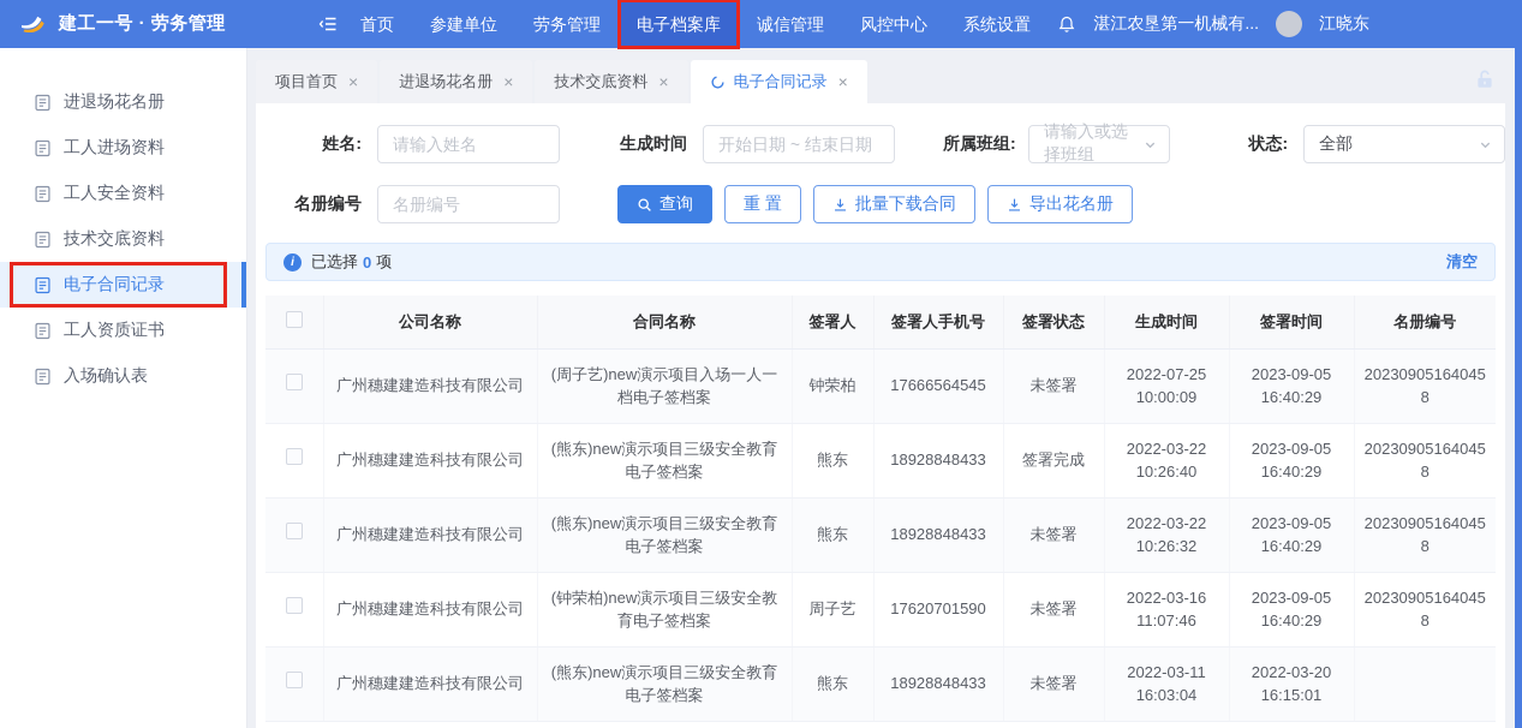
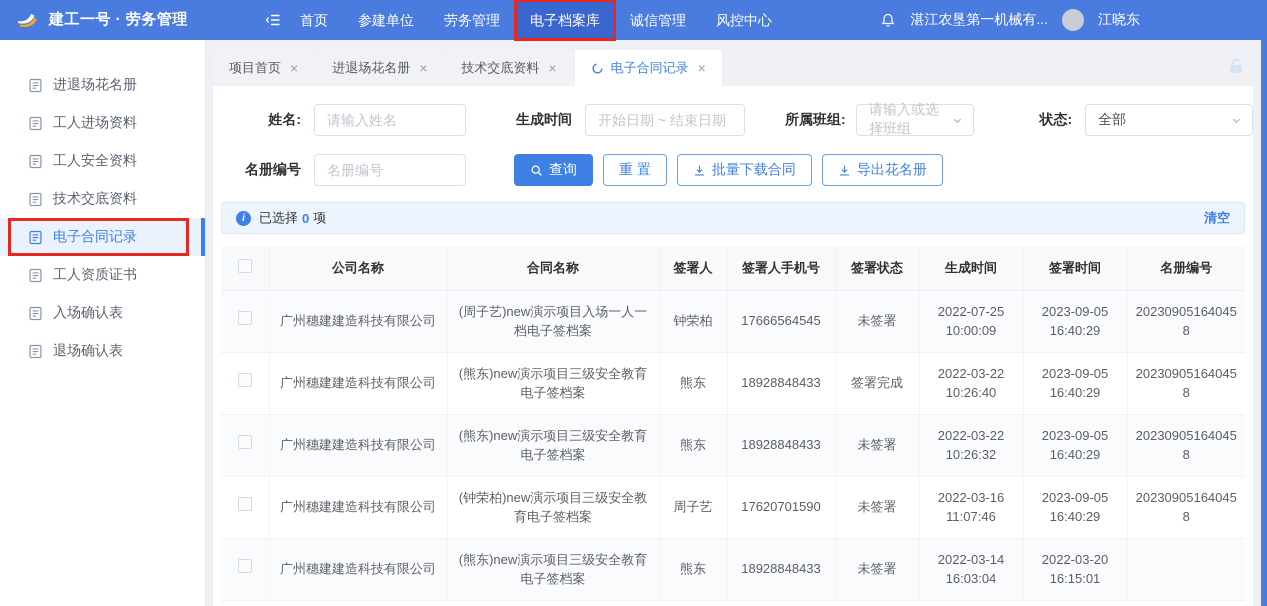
  建工一号 · 劳务管理
  首页
  参建单位
  劳务管理
  电子档案库
  诚信管理
  风控中心
- 系统设置
  湛江农垦第一机械有...
  江晓东
  进退场花名册
  工人进场资料
  工人安全资料
  技术交底资料
  工人资质证书
  入场确认表
+ 退场确认表
  项目首页
  ×
  进退场花名册
  ×
  技术交底资料
  ×
  电子合同记录
  ×
  姓名:
  请输入姓名
  生成时间
  开始日期 ~ 结束日期
  所属班组:
  请输入或选择班组
  状态:
  全部
  名册编号
  名册编号
  查询
  重 置
  批量下载合同
  导出花名册
  i
  已选择
  0
  项
  清空
  	公司名称	合同名称	签署人	签署人手机号	签署状态	生成时间	签署时间	名册编号
  	广州穗建建造科技有限公司	(周子艺)new演示项目入场一人一档电子签档案	钟荣柏	17666564545	未签署	2022-07-25 10:00:09	2023-09-05 16:40:29	202309051640458
  	广州穗建建造科技有限公司	(熊东)new演示项目三级安全教育电子签档案	熊东	18928848433	签署完成	2022-03-22 10:26:40	2023-09-05 16:40:29	202309051640458
  	广州穗建建造科技有限公司	(熊东)new演示项目三级安全教育电子签档案	熊东	18928848433	未签署	2022-03-22 10:26:32	2023-09-05 16:40:29	202309051640458
  	广州穗建建造科技有限公司	(钟荣柏)new演示项目三级安全教育电子签档案	周子艺	17620701590	未签署	2022-03-16 11:07:46	2023-09-05 16:40:29	202309051640458
- 	广州穗建建造科技有限公司	(熊东)new演示项目三级安全教育电子签档案	熊东	18928848433	未签署	2022-03-11 16:03:04	2022-03-20 16:15:01
+ 	广州穗建建造科技有限公司	(熊东)new演示项目三级安全教育电子签档案	熊东	18928848433	未签署	2022-03-14 16:03:04	2022-03-20 16:15:01
